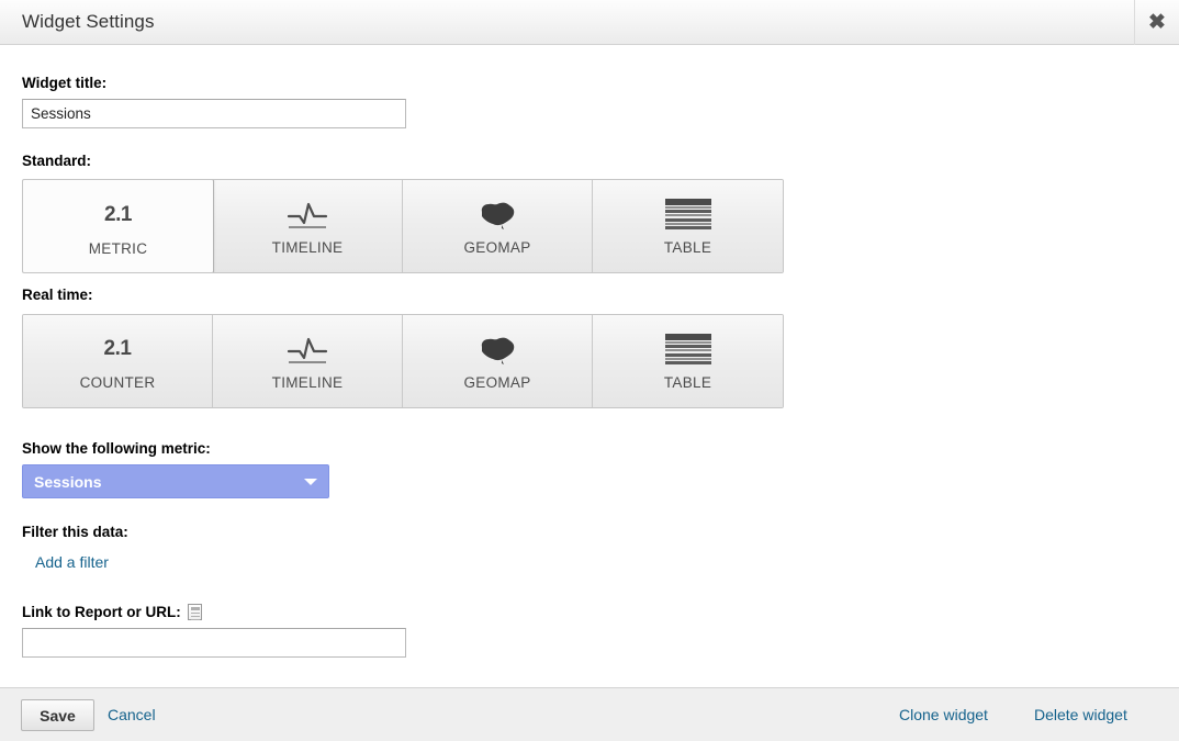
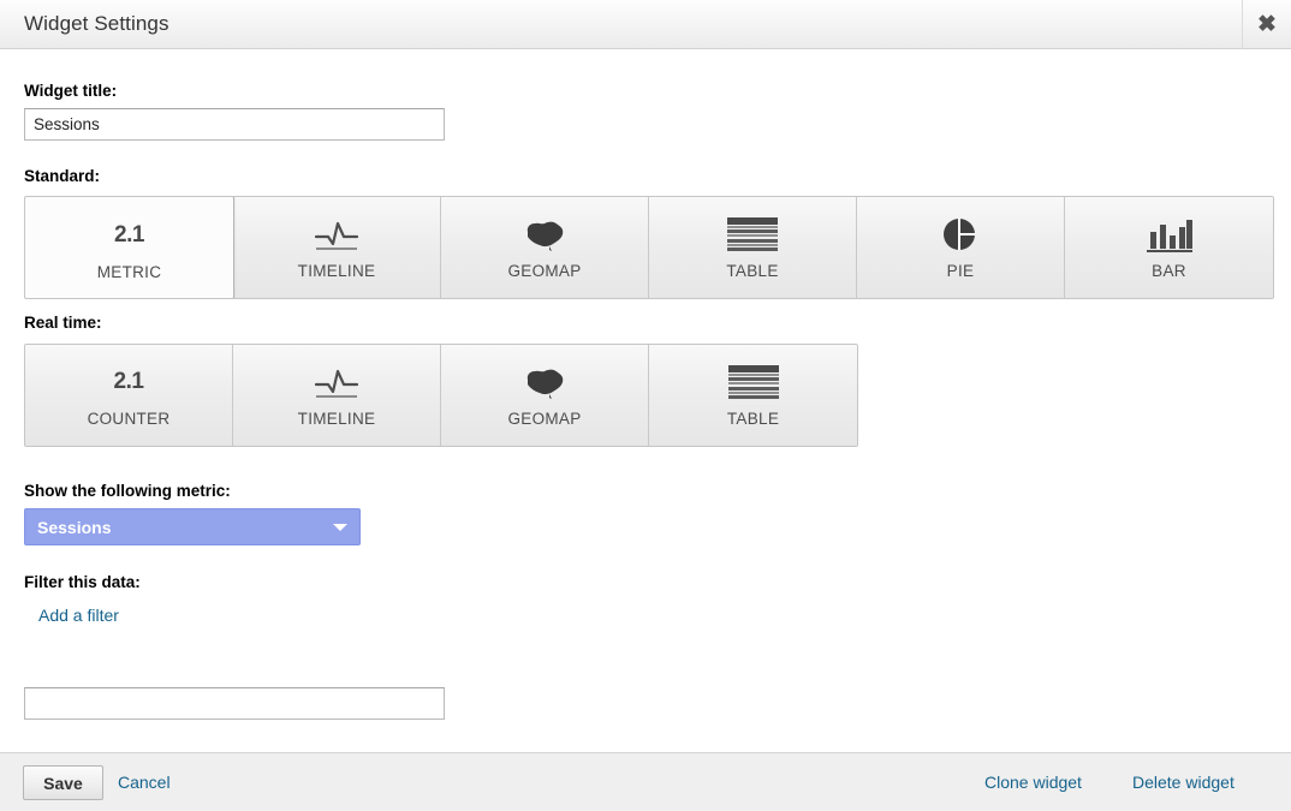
  Widget Settings
  ✖
  Widget title:
  Sessions
  Standard:
  2.1
  METRIC
  TIMELINE
  GEOMAP
  TABLE
+ PIE
+ BAR
  Real time:
  2.1
  COUNTER
  TIMELINE
  GEOMAP
  TABLE
  Show the following metric:
  Sessions
  Filter this data:
  Add a filter
- Link to Report or URL:
  Save
  Cancel
  Clone widget
  Delete widget
